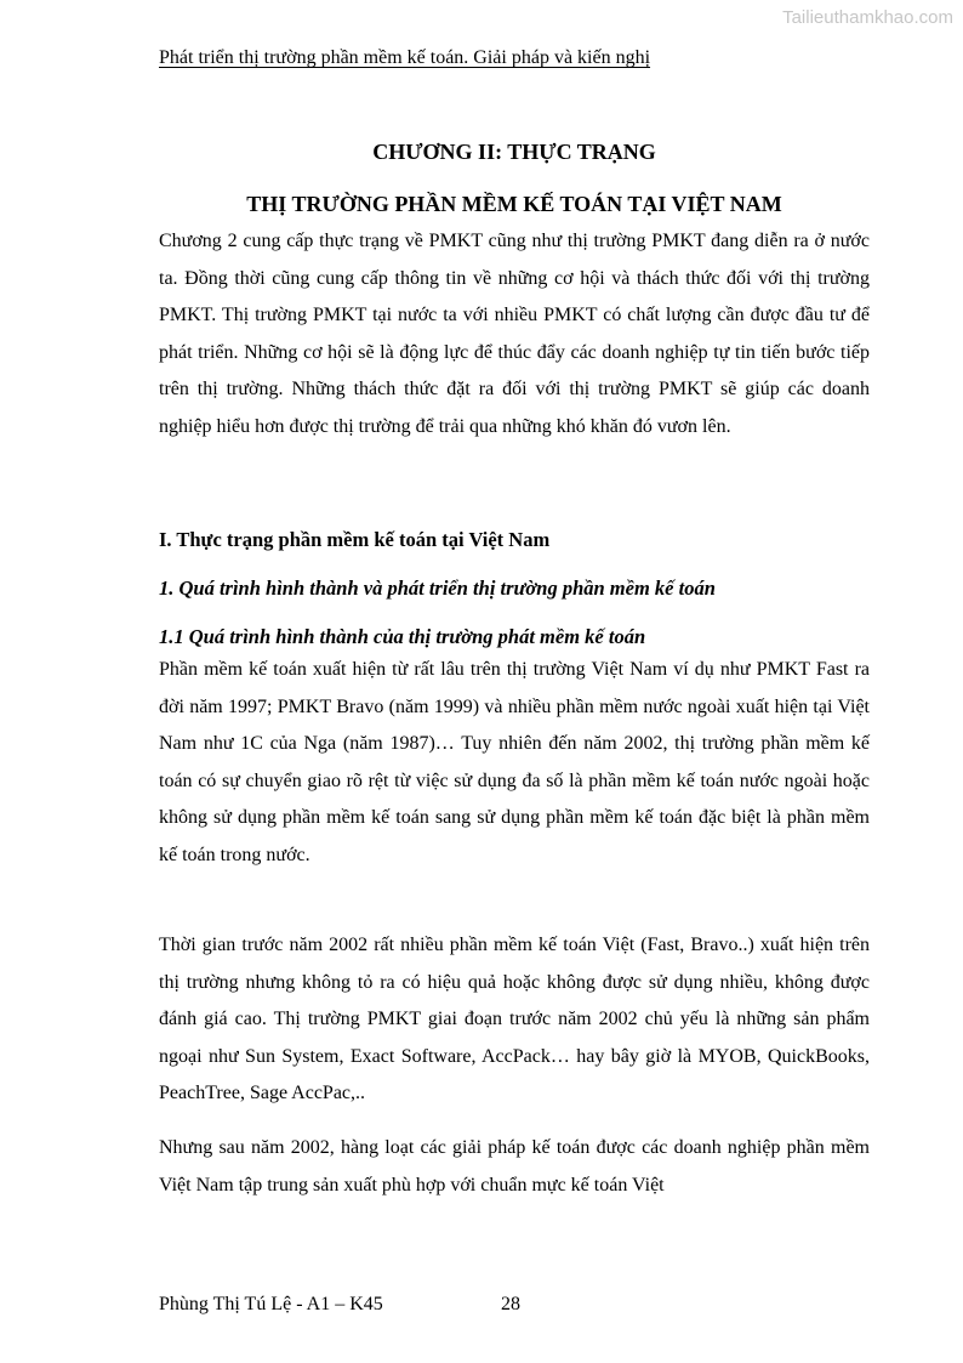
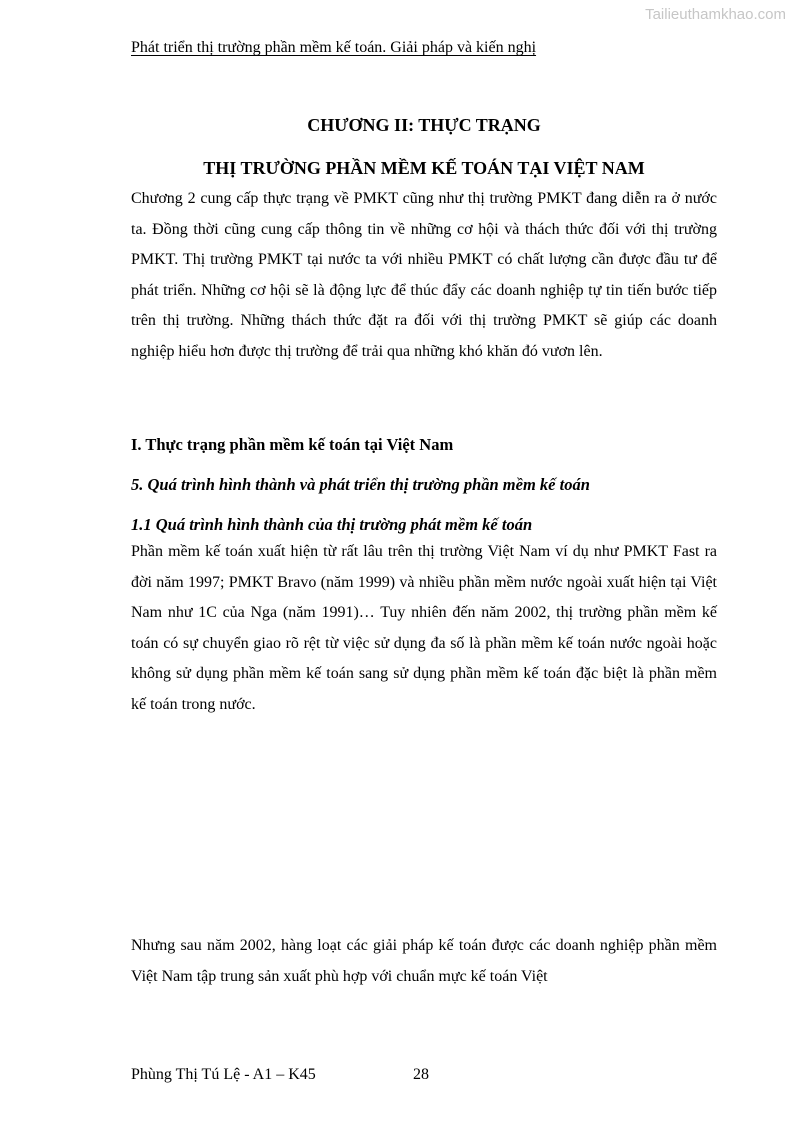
  Tailieuthamkhao.com
  Phát triển thị trường phần mềm kế toán. Giải pháp và kiến nghị
  CHƯƠNG II: THỰC TRẠNG
  THỊ TRƯỜNG PHẦN MỀM KẾ TOÁN TẠI VIỆT NAM
  Chương 2 cung cấp thực trạng về PMKT cũng như thị trường PMKT đang diễn ra ở nước ta. Đồng thời cũng cung cấp thông tin về những cơ hội và thách thức đối với thị trường PMKT. Thị trường PMKT tại nước ta với nhiều PMKT có chất lượng cần được đầu tư để phát triển. Những cơ hội sẽ là động lực để thúc đẩy các doanh nghiệp tự tin tiến bước tiếp trên thị trường. Những thách thức đặt ra đối với thị trường PMKT sẽ giúp các doanh nghiệp hiểu hơn được thị trường để trải qua những khó khăn đó vươn lên.
  I. Thực trạng phần mềm kế toán tại Việt Nam
- 1. Quá trình hình thành và phát triển thị trường phần mềm kế toán
+ 5. Quá trình hình thành và phát triển thị trường phần mềm kế toán
  1.1 Quá trình hình thành của thị trường phát mềm kế toán
- Phần mềm kế toán xuất hiện từ rất lâu trên thị trường Việt Nam ví dụ như PMKT Fast ra đời năm 1997; PMKT Bravo (năm 1999) và nhiều phần mềm nước ngoài xuất hiện tại Việt Nam như 1C của Nga (năm 1987)… Tuy nhiên đến năm 2002, thị trường phần mềm kế toán có sự chuyển giao rõ rệt từ việc sử dụng đa số là phần mềm kế toán nước ngoài hoặc không sử dụng phần mềm kế toán sang sử dụng phần mềm kế toán đặc biệt là phần mềm kế toán trong nước.
+ Phần mềm kế toán xuất hiện từ rất lâu trên thị trường Việt Nam ví dụ như PMKT Fast ra đời năm 1997; PMKT Bravo (năm 1999) và nhiều phần mềm nước ngoài xuất hiện tại Việt Nam như 1C của Nga (năm 1991)… Tuy nhiên đến năm 2002, thị trường phần mềm kế toán có sự chuyển giao rõ rệt từ việc sử dụng đa số là phần mềm kế toán nước ngoài hoặc không sử dụng phần mềm kế toán sang sử dụng phần mềm kế toán đặc biệt là phần mềm kế toán trong nước.
- Thời gian trước năm 2002 rất nhiều phần mềm kế toán Việt (Fast, Bravo..) xuất hiện trên thị trường nhưng không tỏ ra có hiệu quả hoặc không được sử dụng nhiều, không được đánh giá cao. Thị trường PMKT giai đoạn trước năm 2002 chủ yếu là những sản phẩm ngoại như Sun System, Exact Software, AccPack… hay bây giờ là MYOB, QuickBooks, PeachTree, Sage AccPac,..
  Nhưng sau năm 2002, hàng loạt các giải pháp kế toán được các doanh nghiệp phần mềm Việt Nam tập trung sản xuất phù hợp với chuẩn mực kế toán Việt
  Phùng Thị Tú Lệ - A1 – K45
  28
